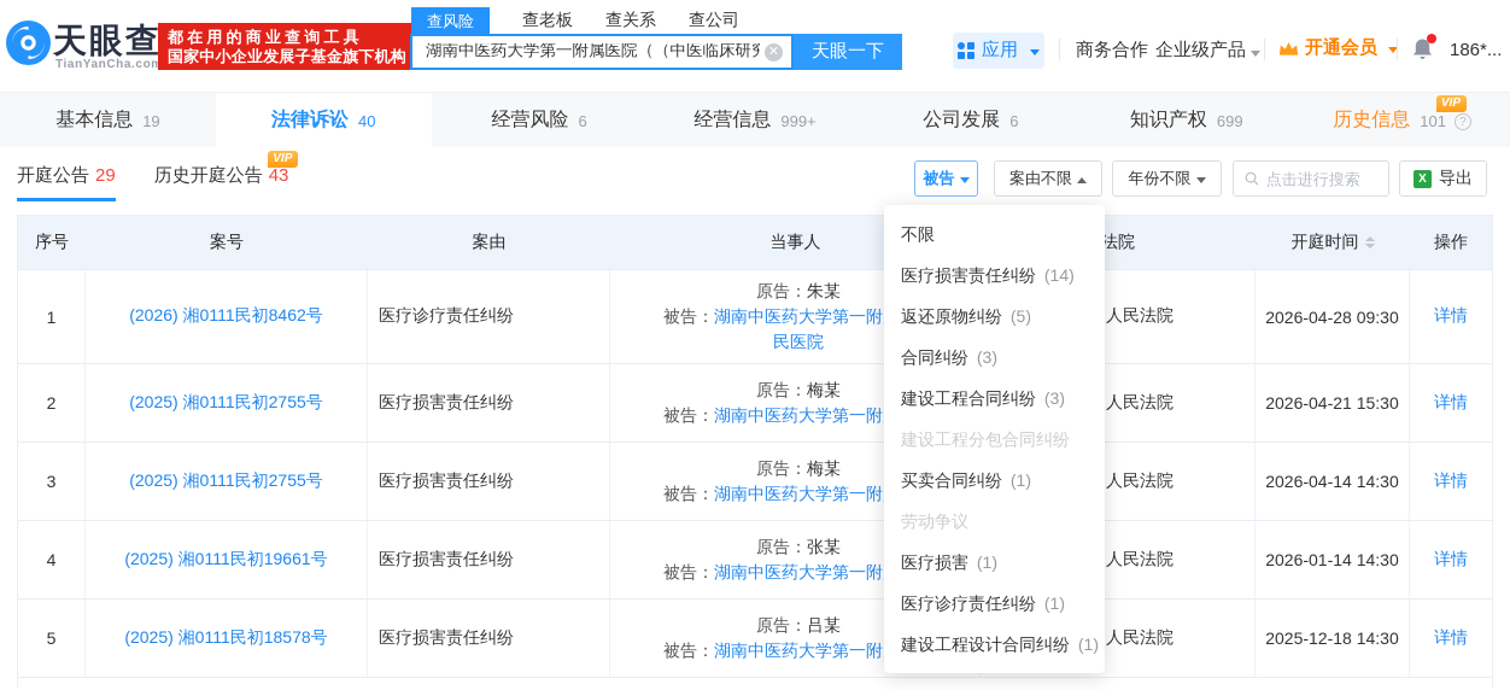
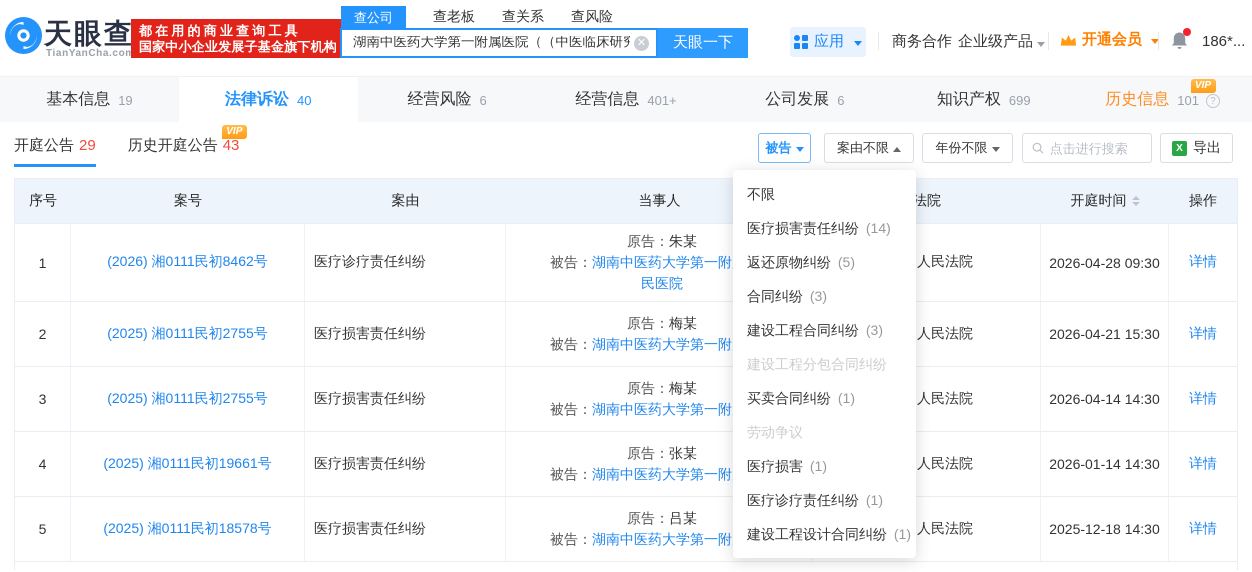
  天眼查
  TianYanCha.co
  都在用的商业查询工具
  国家中小企业发展子基金旗下机构
- 查风险
+ 查公司
  查老板
  查关系
- 查公司
+ 查风险
  湖南中医药大学第一附属医院（（中医临床研究
  ✕
  天眼一下
  应用
  商务合作
  企业级产品
  开通会员
  186*...
  基本信息
  19
  法律诉讼
  40
  经营风险
  6
  经营信息
- 999+
+ 401+
  公司发展
  6
  知识产权
  699
  VIP
  历史信息
  101
  ?
  开庭公告
  29
  VIP
  历史开庭公告
  43
  被告
  案由不限
  年份不限
  点击进行搜索
  X
  导出
  序号
  案号
  案由
  当事人
  法院
  开庭时间
  操作
  1
  (2026) 湘0111民初8462号
  医疗诊疗责任纠纷
  原告：朱某
  被告：湖南中医药大学第一附
  民医院
  人民法院
  2026-04-28 09:30
  详情
  2
  (2025) 湘0111民初2755号
  医疗损害责任纠纷
  原告：梅某
  被告：湖南中医药大学第一附
  人民法院
  2026-04-21 15:30
  详情
  3
  (2025) 湘0111民初2755号
  医疗损害责任纠纷
  原告：梅某
  被告：湖南中医药大学第一附
  人民法院
  2026-04-14 14:30
  详情
  4
  (2025) 湘0111民初19661号
  医疗损害责任纠纷
  原告：张某
  被告：湖南中医药大学第一附
  人民法院
  2026-01-14 14:30
  详情
  5
  (2025) 湘0111民初18578号
  医疗损害责任纠纷
  原告：吕某
  被告：湖南中医药大学第一附
  人民法院
  2025-12-18 14:30
  详情
  不限
  医疗损害责任纠纷 (14)
  返还原物纠纷 (5)
  合同纠纷 (3)
  建设工程合同纠纷 (3)
  建设工程分包合同纠纷
  买卖合同纠纷 (1)
  劳动争议
  医疗损害 (1)
  医疗诊疗责任纠纷 (1)
  建设工程设计合同纠纷 (1)
